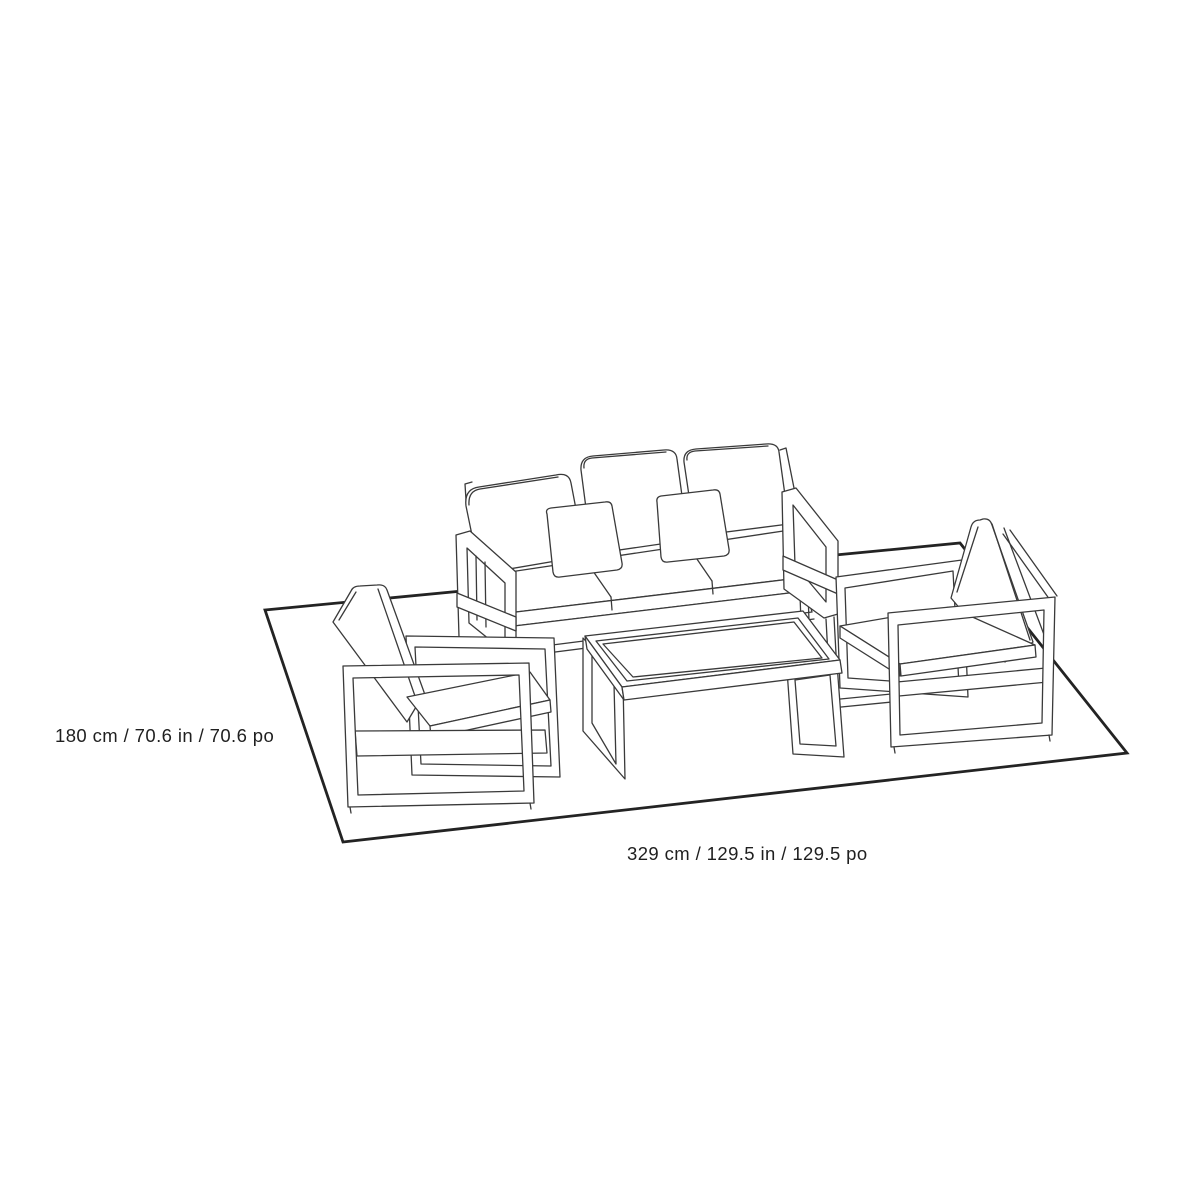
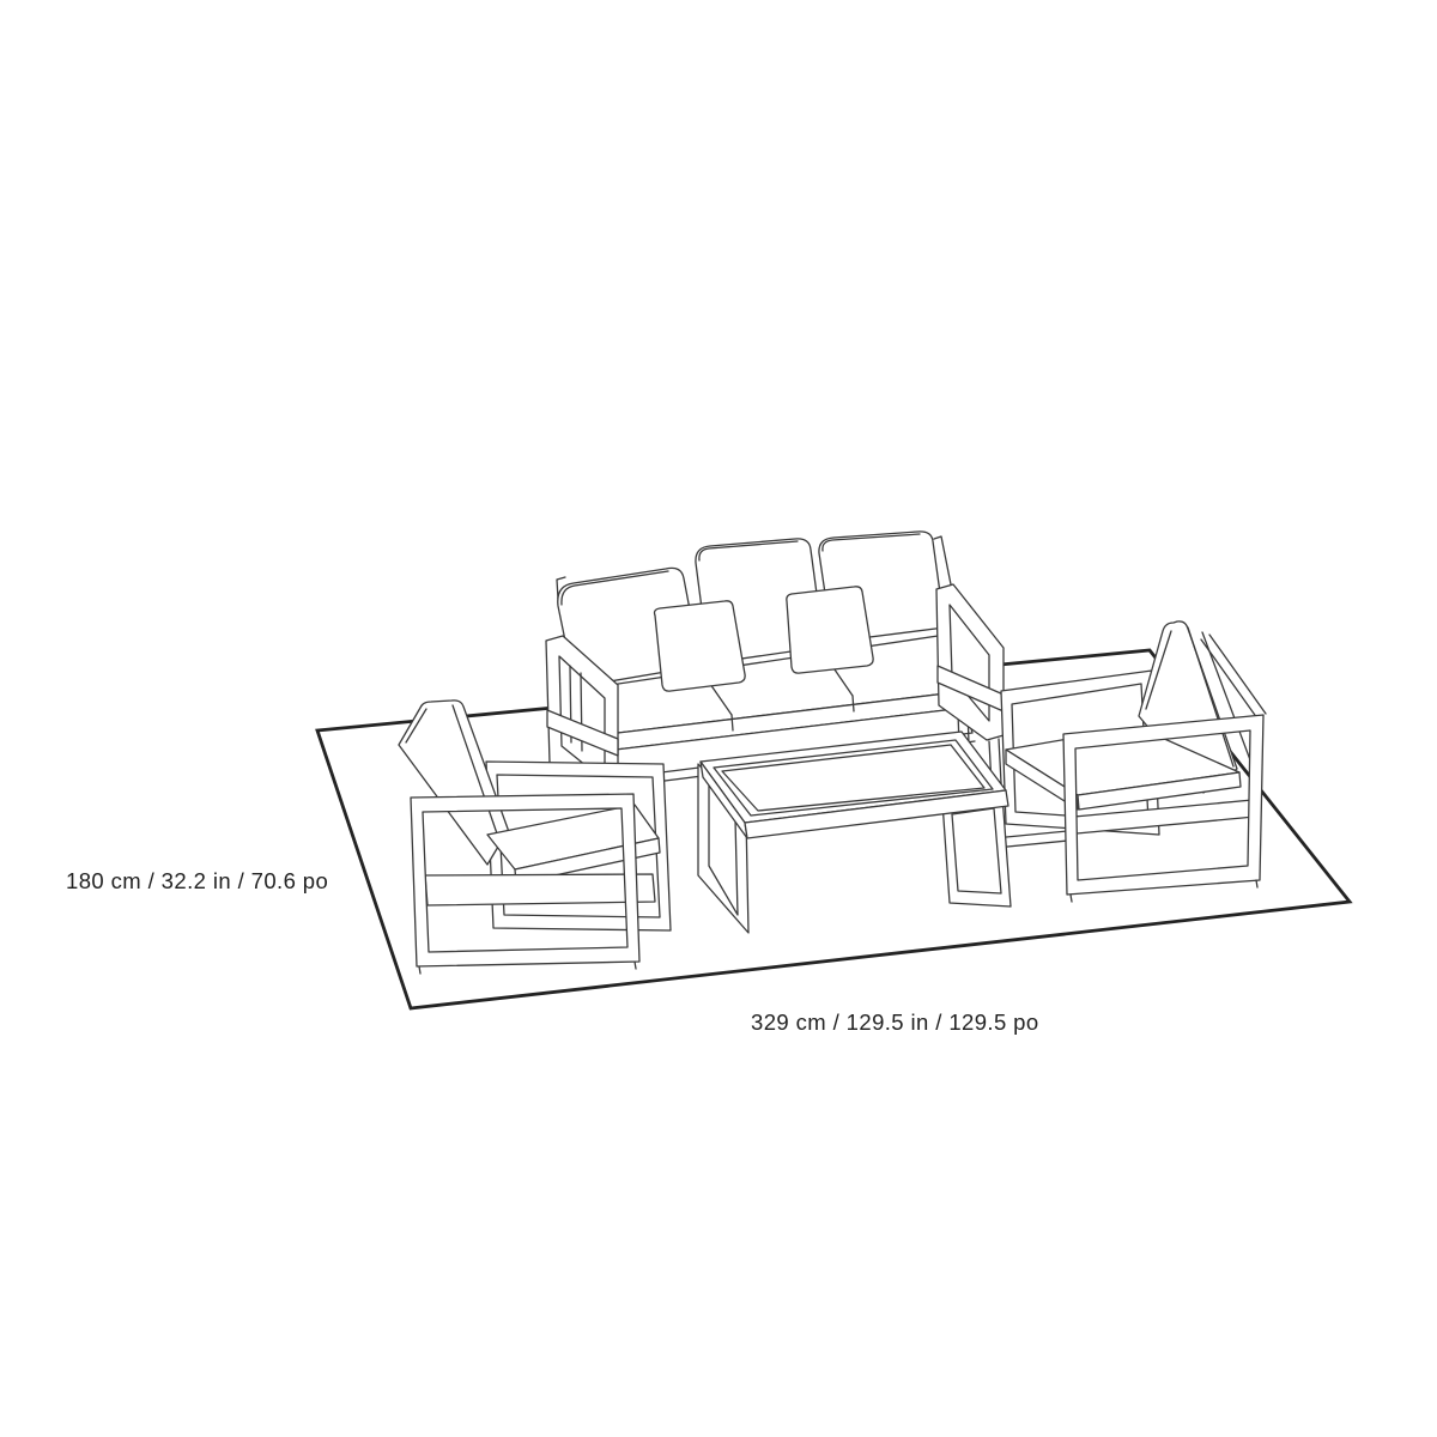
- 180 cm / 70.6 in / 70.6 po
+ 180 cm / 32.2 in / 70.6 po
  329 cm / 129.5 in / 129.5 po
